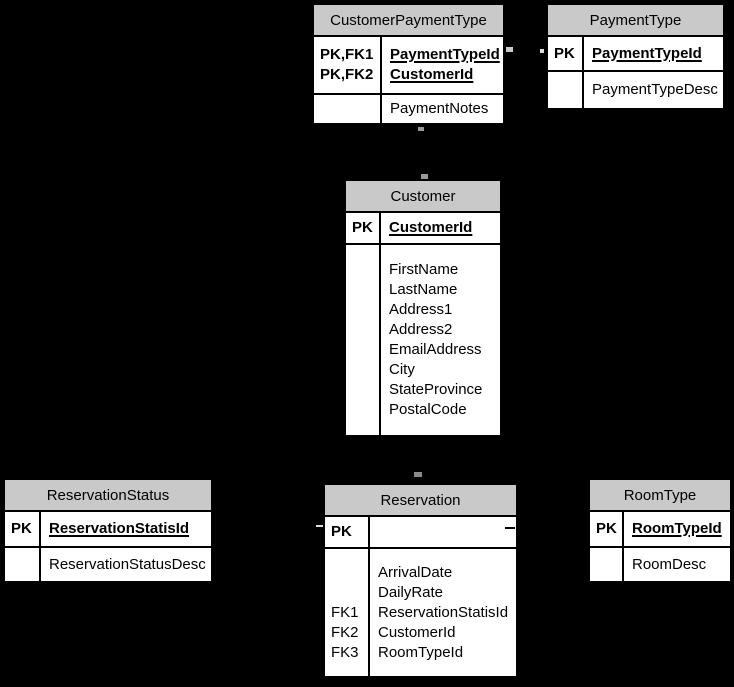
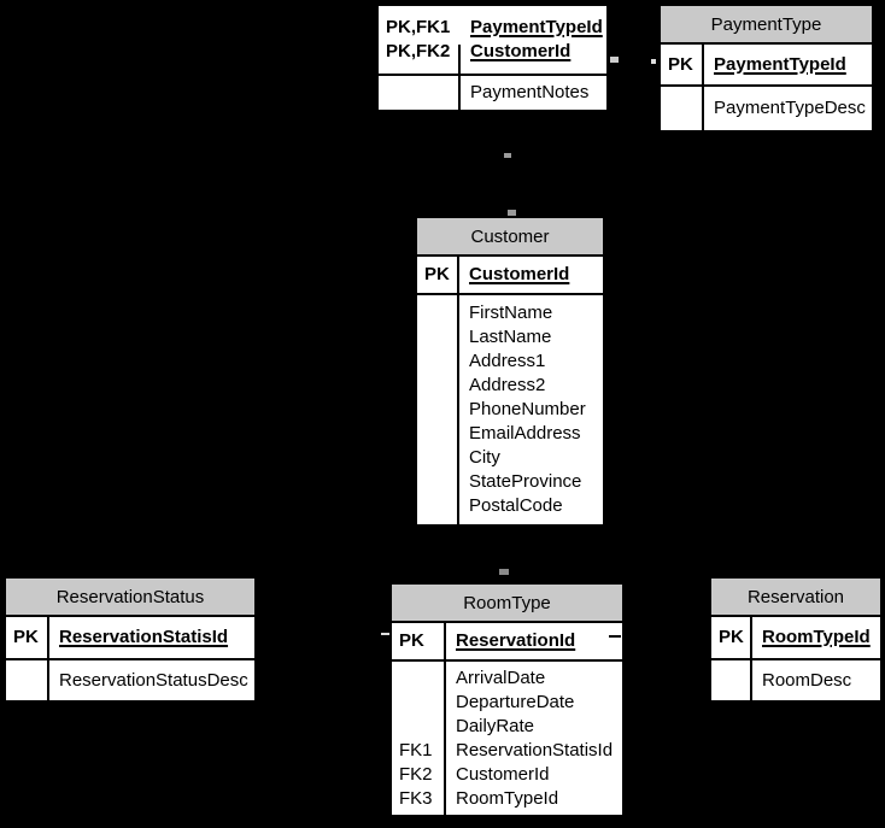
- CustomerPaymentType
  PK,FK1
  PaymentTypeId
  PK,FK2
  CustomerId
  PaymentNotes
  PaymentType
  PK
  PaymentTypeId
  PaymentTypeDesc
  Customer
  PK
  CustomerId
  FirstName
  LastName
  Address1
  Address2
+ PhoneNumber
  EmailAddress
  City
  StateProvince
  PostalCode
  ReservationStatus
  PK
  ReservationStatisId
  ReservationStatusDesc
- Reservation
+ RoomType
  PK
+ ReservationId
  ArrivalDate
+ DepartureDate
  DailyRate
  FK1
  ReservationStatisId
  FK2
  CustomerId
  FK3
  RoomTypeId
- RoomType
+ Reservation
  PK
  RoomTypeId
  RoomDesc
